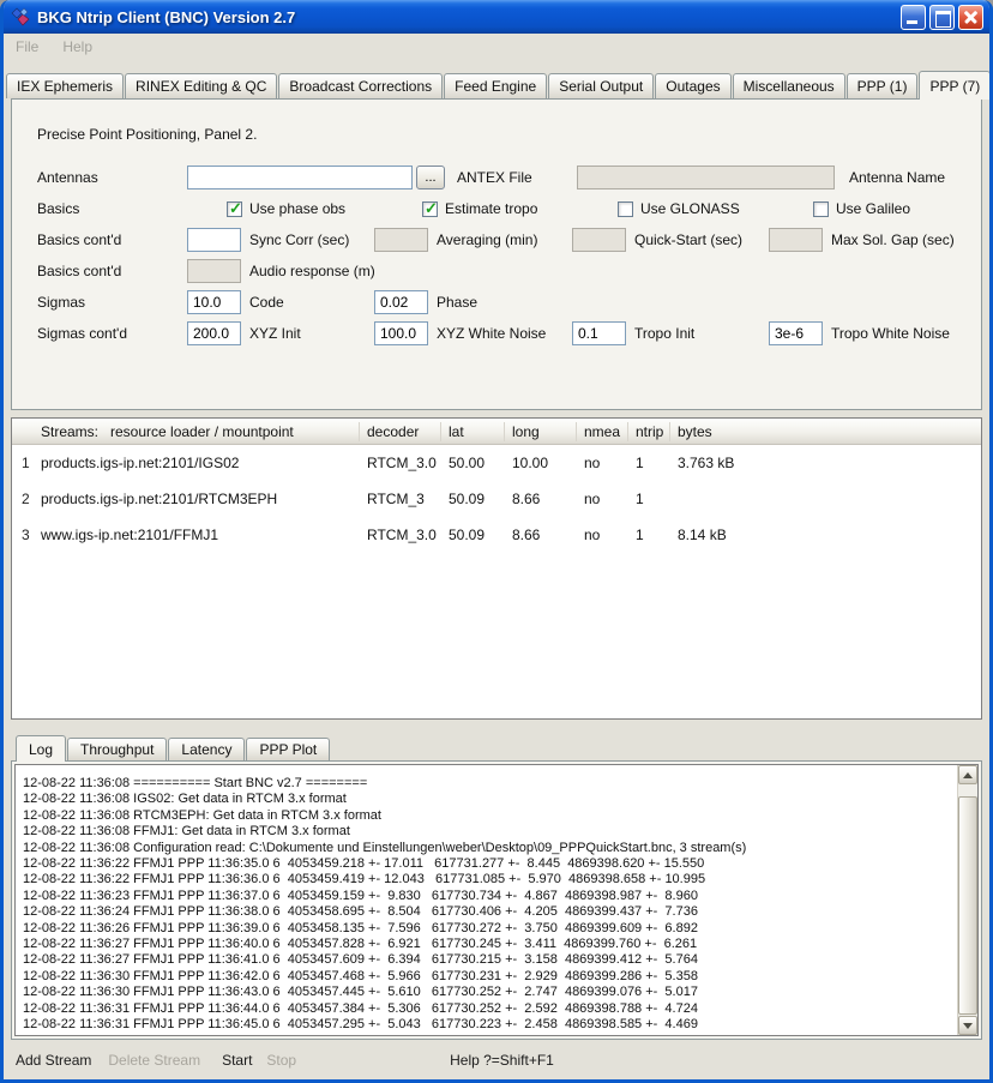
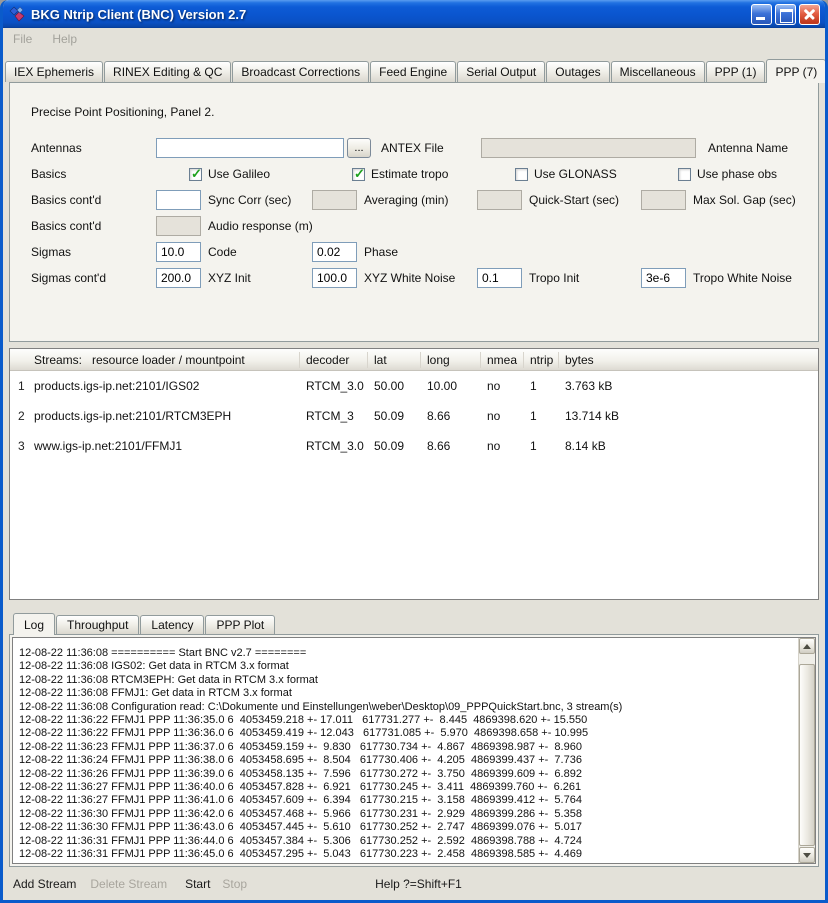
  BKG Ntrip Client (BNC) Version 2.7
  File
  Help
  IEX Ephemeris
  RINEX Editing & QC
  Broadcast Corrections
  Feed Engine
  Serial Output
  Outages
  Miscellaneous
  PPP (1)
  PPP (7)
  Precise Point Positioning, Panel 2.
  Antennas
  ...
  ANTEX File
  Antenna Name
  Basics
- Use phase obs
+ Use Galileo
  Estimate tropo
  Use GLONASS
- Use Galileo
+ Use phase obs
  Basics cont'd
  Sync Corr (sec)
  Averaging (min)
  Quick-Start (sec)
  Max Sol. Gap (sec)
  Basics cont'd
  Audio response (m)
  Sigmas
  10.0
  Code
  0.02
  Phase
  Sigmas cont'd
  200.0
  XYZ Init
  100.0
  XYZ White Noise
  0.1
  Tropo Init
  3e-6
  Tropo White Noise
  Streams: resource loader / mountpoint
  decoder
  lat
  long
  nmea
  ntrip
  bytes
  1
  products.igs-ip.net:2101/IGS02
  RTCM_3.0
  50.00
  10.00
  no
  1
  3.763 kB
  2
  products.igs-ip.net:2101/RTCM3EPH
  RTCM_3
  50.09
  8.66
  no
  1
+ 13.714 kB
  3
  www.igs-ip.net:2101/FFMJ1
  RTCM_3.0
  50.09
  8.66
  no
  1
  8.14 kB
  Log
  Throughput
  Latency
  PPP Plot
  12-08-22 11:36:08 ========== Start BNC v2.7 ========
  12-08-22 11:36:08 IGS02: Get data in RTCM 3.x format
  12-08-22 11:36:08 RTCM3EPH: Get data in RTCM 3.x format
  12-08-22 11:36:08 FFMJ1: Get data in RTCM 3.x format
  12-08-22 11:36:08 Configuration read: C:\Dokumente und Einstellungen\weber\Desktop\09_PPPQuickStart.bnc, 3 stream(s)
  12-08-22 11:36:22 FFMJ1 PPP 11:36:35.0 6 4053459.218 +- 17.011 617731.277 +- 8.445 4869398.620 +- 15.550
  12-08-22 11:36:22 FFMJ1 PPP 11:36:36.0 6 4053459.419 +- 12.043 617731.085 +- 5.970 4869398.658 +- 10.995
  12-08-22 11:36:23 FFMJ1 PPP 11:36:37.0 6 4053459.159 +- 9.830 617730.734 +- 4.867 4869398.987 +- 8.960
  12-08-22 11:36:24 FFMJ1 PPP 11:36:38.0 6 4053458.695 +- 8.504 617730.406 +- 4.205 4869399.437 +- 7.736
  12-08-22 11:36:26 FFMJ1 PPP 11:36:39.0 6 4053458.135 +- 7.596 617730.272 +- 3.750 4869399.609 +- 6.892
  12-08-22 11:36:27 FFMJ1 PPP 11:36:40.0 6 4053457.828 +- 6.921 617730.245 +- 3.411 4869399.760 +- 6.261
  12-08-22 11:36:27 FFMJ1 PPP 11:36:41.0 6 4053457.609 +- 6.394 617730.215 +- 3.158 4869399.412 +- 5.764
  12-08-22 11:36:30 FFMJ1 PPP 11:36:42.0 6 4053457.468 +- 5.966 617730.231 +- 2.929 4869399.286 +- 5.358
  12-08-22 11:36:30 FFMJ1 PPP 11:36:43.0 6 4053457.445 +- 5.610 617730.252 +- 2.747 4869399.076 +- 5.017
  12-08-22 11:36:31 FFMJ1 PPP 11:36:44.0 6 4053457.384 +- 5.306 617730.252 +- 2.592 4869398.788 +- 4.724
  12-08-22 11:36:31 FFMJ1 PPP 11:36:45.0 6 4053457.295 +- 5.043 617730.223 +- 2.458 4869398.585 +- 4.469
  Add Stream
  Delete Stream
  Start
  Stop
  Help ?=Shift+F1
